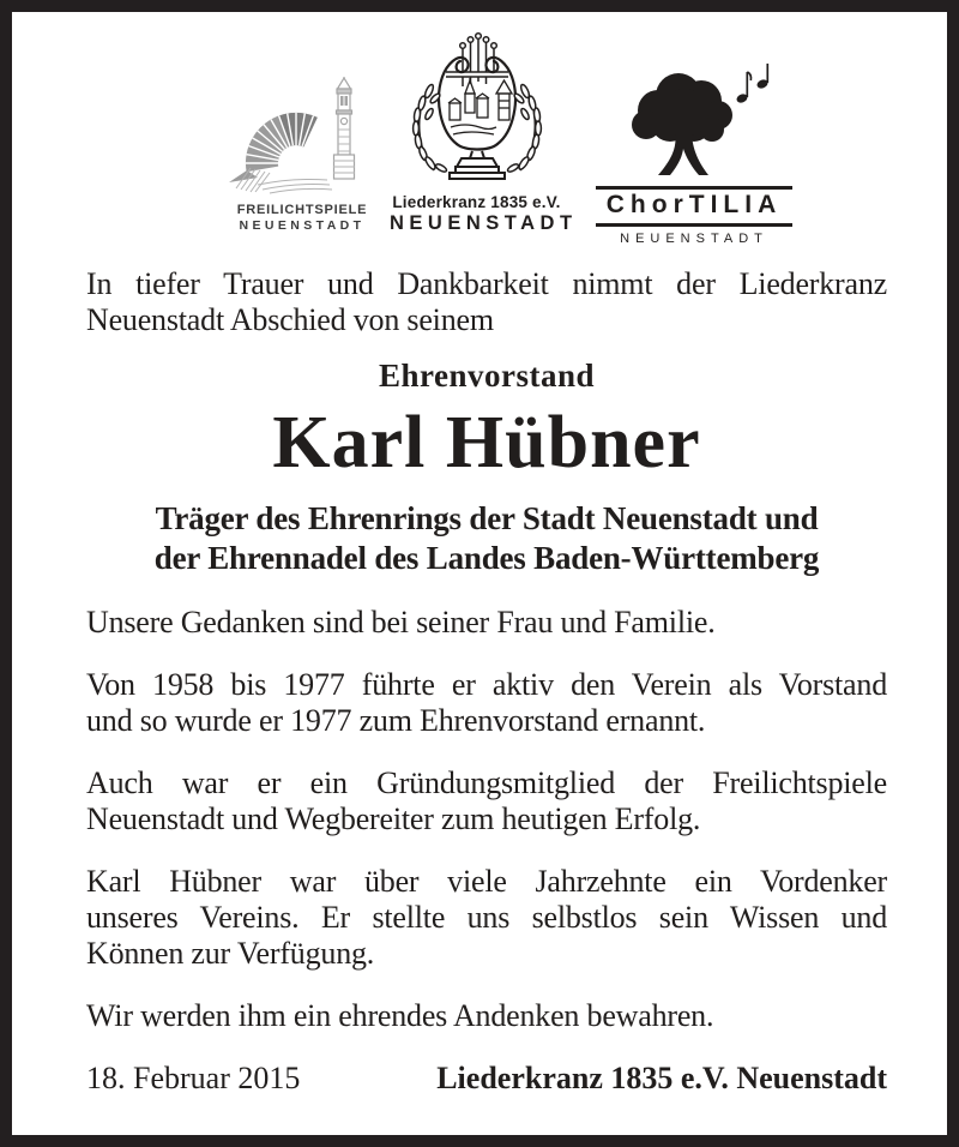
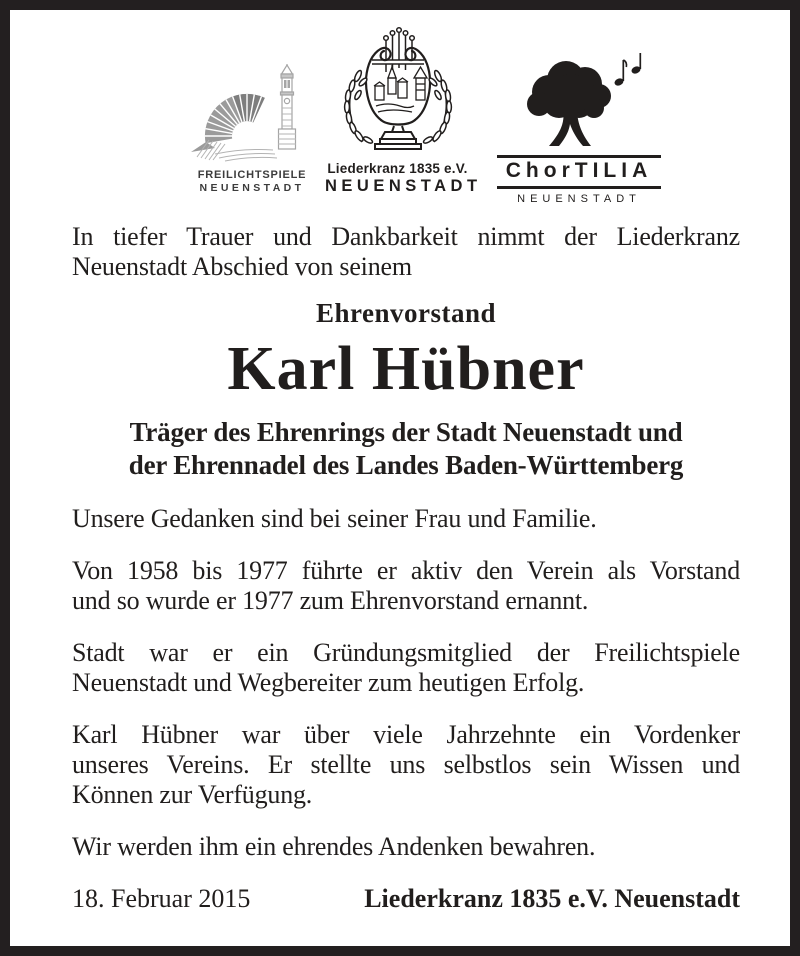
  FREILICHTSPIELE
  NEUENSTADT
  Liederkranz 1835 e.V.
  NEUENSTADT
  ChorTILIA
  NEUENSTADT
  In tiefer Trauer und Dankbarkeit nimmt der Liederkranz
  Neuenstadt Abschied von seinem
  Ehrenvorstand
  Karl Hübner
  Träger des Ehrenrings der Stadt Neuenstadt und
  der Ehrennadel des Landes Baden-Württemberg
  Unsere Gedanken sind bei seiner Frau und Familie.
  Von 1958 bis 1977 führte er aktiv den Verein als Vorstand
  und so wurde er 1977 zum Ehrenvorstand ernannt.
- Auch war er ein Gründungsmitglied der Freilichtspiele
+ Stadt war er ein Gründungsmitglied der Freilichtspiele
  Neuenstadt und Wegbereiter zum heutigen Erfolg.
  Karl Hübner war über viele Jahrzehnte ein Vordenker
  unseres Vereins. Er stellte uns selbstlos sein Wissen und
  Können zur Verfügung.
  Wir werden ihm ein ehrendes Andenken bewahren.
  18. Februar 2015
  Liederkranz 1835 e.V. Neuenstadt
